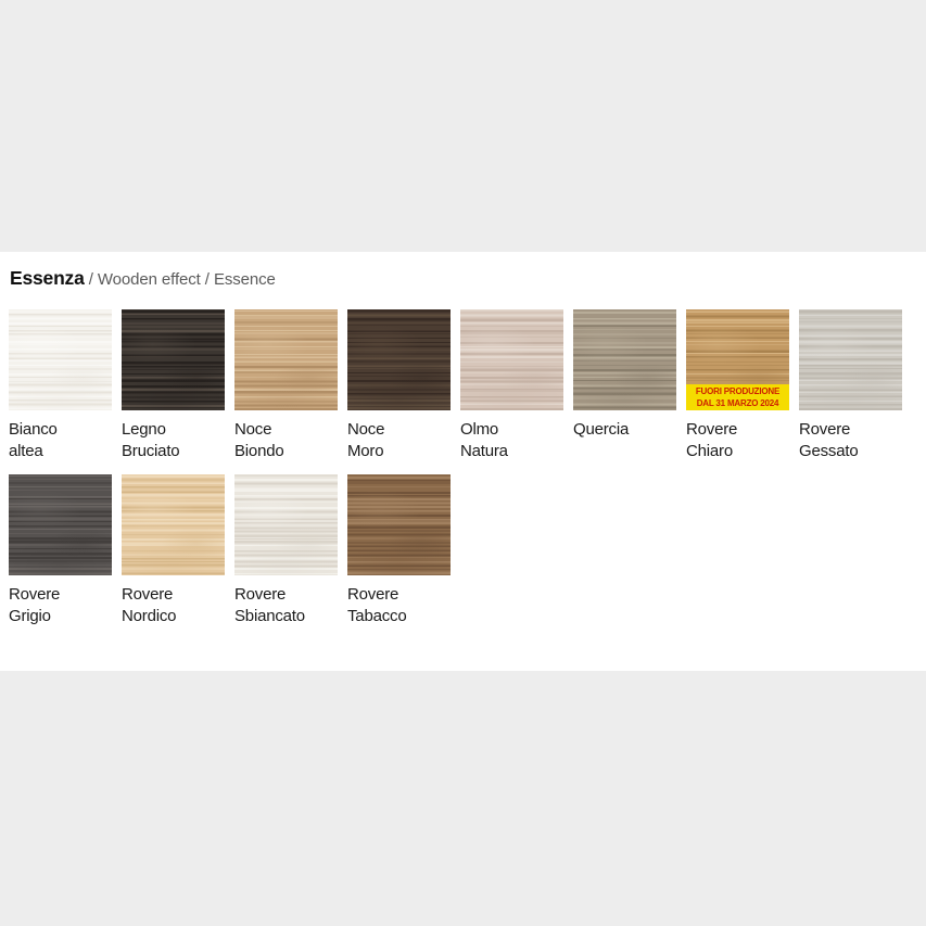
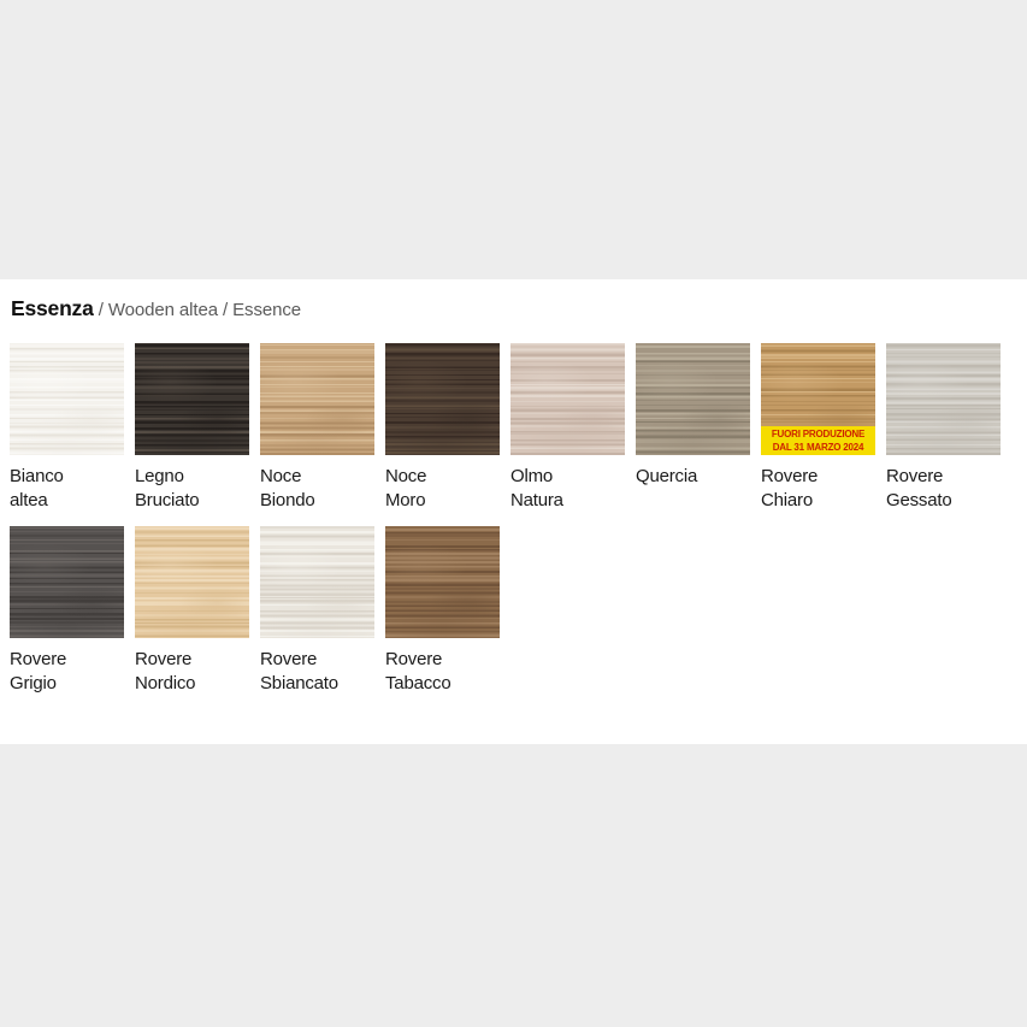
- Essenza / Wooden effect / Essence
+ Essenza / Wooden altea / Essence
  Bianco
  altea
  Legno
  Bruciato
  Noce
  Biondo
  Noce
  Moro
  Olmo
  Natura
  Quercia
  FUORI PRODUZIONE
  DAL 31 MARZO 2024
  Rovere
  Chiaro
  Rovere
  Gessato
  Rovere
  Grigio
  Rovere
  Nordico
  Rovere
  Sbiancato
  Rovere
  Tabacco
